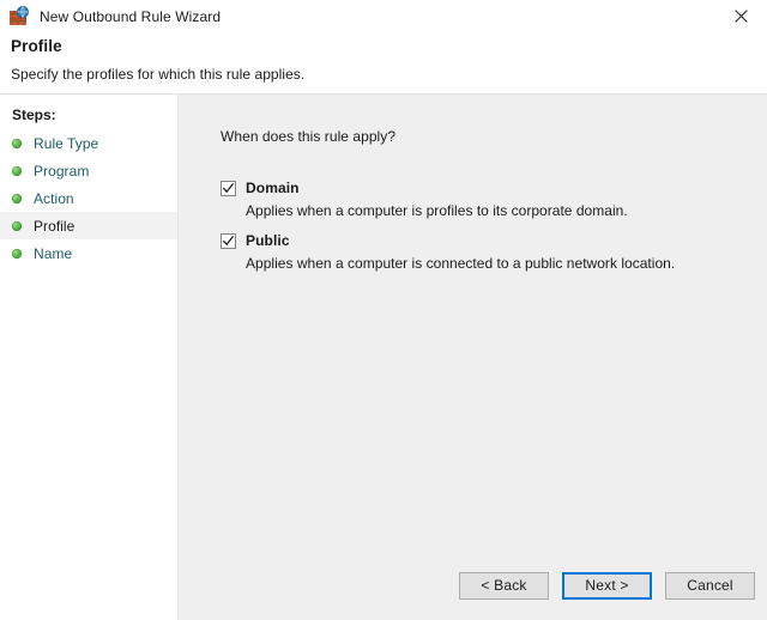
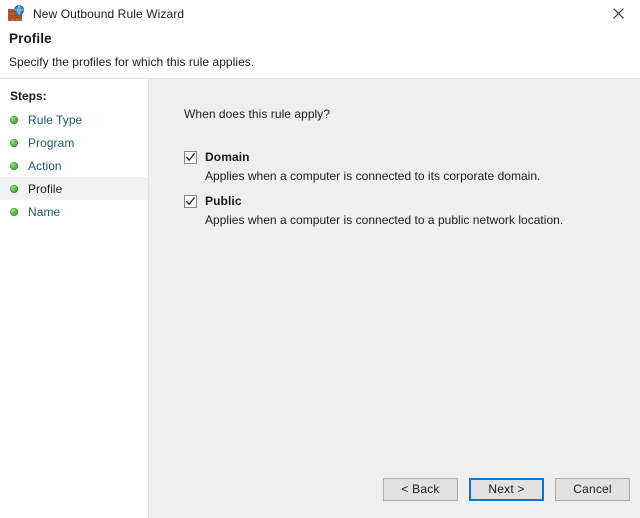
  New Outbound Rule Wizard
  Profile
  Specify the profiles for which this rule applies.
  Steps:
  Rule Type
  Program
  Action
  Profile
  Name
  When does this rule apply?
  Domain
- Applies when a computer is profiles to its corporate domain.
+ Applies when a computer is connected to its corporate domain.
  Public
  Applies when a computer is connected to a public network location.
  < Back
  Next >
  Cancel
